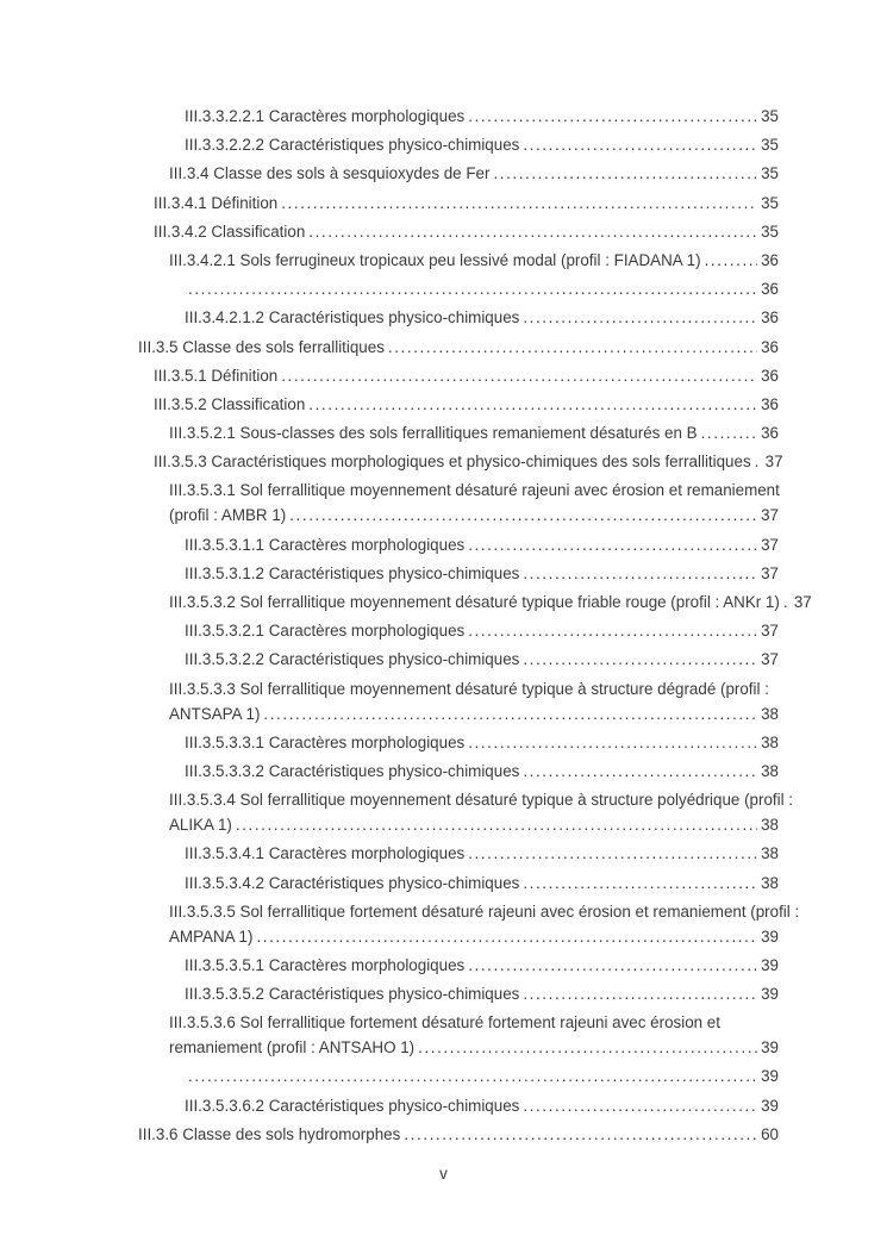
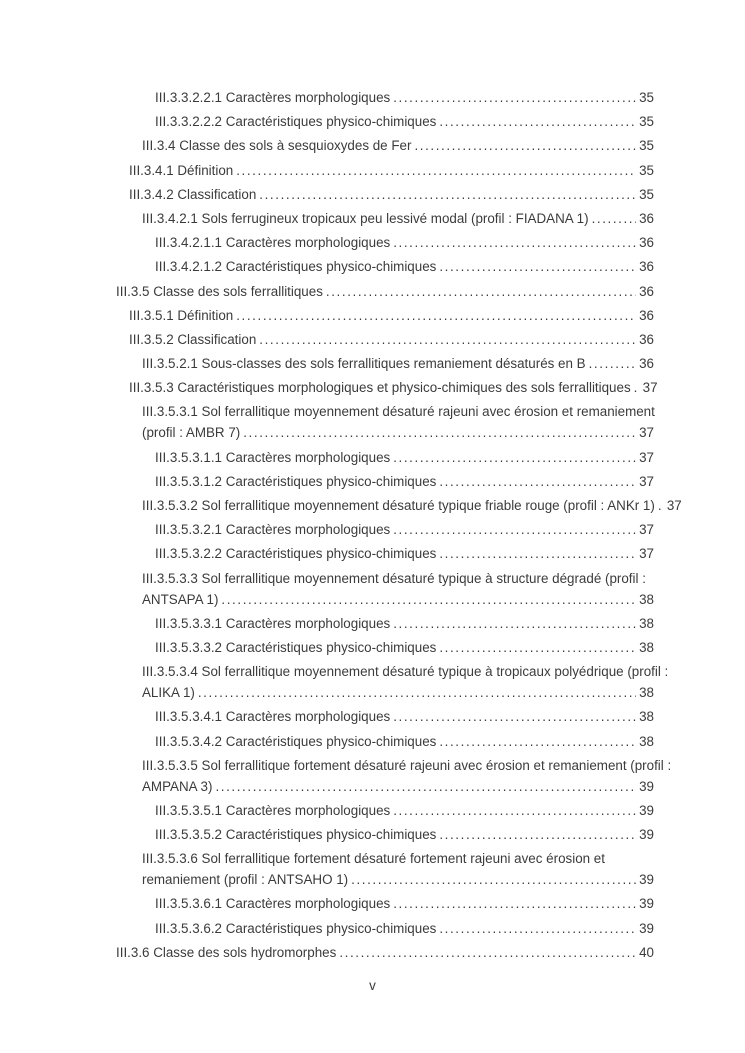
  III.3.3.2.2.1 Caractères morphologiques
  35
  III.3.3.2.2.2 Caractéristiques physico-chimiques
  35
  III.3.4 Classe des sols à sesquioxydes de Fer
  35
  III.3.4.1 Définition
  35
  III.3.4.2 Classification
  35
  III.3.4.2.1 Sols ferrugineux tropicaux peu lessivé modal (profil : FIADANA 1)
  36
+ III.3.4.2.1.1 Caractères morphologiques
  36
  III.3.4.2.1.2 Caractéristiques physico-chimiques
  36
  III.3.5 Classe des sols ferrallitiques
  36
  III.3.5.1 Définition
  36
  III.3.5.2 Classification
  36
  III.3.5.2.1 Sous-classes des sols ferrallitiques remaniement désaturés en B
  36
  III.3.5.3 Caractéristiques morphologiques et physico-chimiques des sols ferrallitiques
  37
  III.3.5.3.1 Sol ferrallitique moyennement désaturé rajeuni avec érosion et remaniement
- (profil : AMBR 1)
+ (profil : AMBR 7)
  37
  III.3.5.3.1.1 Caractères morphologiques
  37
  III.3.5.3.1.2 Caractéristiques physico-chimiques
  37
  III.3.5.3.2 Sol ferrallitique moyennement désaturé typique friable rouge (profil : ANKr 1)
  37
  III.3.5.3.2.1 Caractères morphologiques
  37
  III.3.5.3.2.2 Caractéristiques physico-chimiques
  37
  III.3.5.3.3 Sol ferrallitique moyennement désaturé typique à structure dégradé (profil :
  ANTSAPA 1)
  38
  III.3.5.3.3.1 Caractères morphologiques
  38
  III.3.5.3.3.2 Caractéristiques physico-chimiques
  38
- III.3.5.3.4 Sol ferrallitique moyennement désaturé typique à structure polyédrique (profil :
+ III.3.5.3.4 Sol ferrallitique moyennement désaturé typique à tropicaux polyédrique (profil :
  ALIKA 1)
  38
  III.3.5.3.4.1 Caractères morphologiques
  38
  III.3.5.3.4.2 Caractéristiques physico-chimiques
  38
  III.3.5.3.5 Sol ferrallitique fortement désaturé rajeuni avec érosion et remaniement (profil :
- AMPANA 1)
+ AMPANA 3)
  39
  III.3.5.3.5.1 Caractères morphologiques
  39
  III.3.5.3.5.2 Caractéristiques physico-chimiques
  39
  III.3.5.3.6 Sol ferrallitique fortement désaturé fortement rajeuni avec érosion et
  remaniement (profil : ANTSAHO 1)
  39
+ III.3.5.3.6.1 Caractères morphologiques
  39
  III.3.5.3.6.2 Caractéristiques physico-chimiques
  39
  III.3.6 Classe des sols hydromorphes
- 60
+ 40
  v
